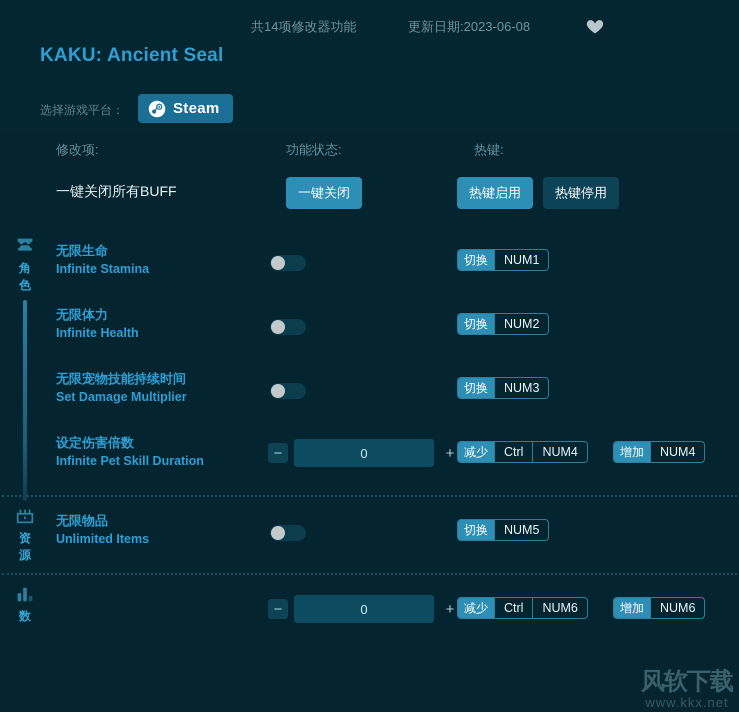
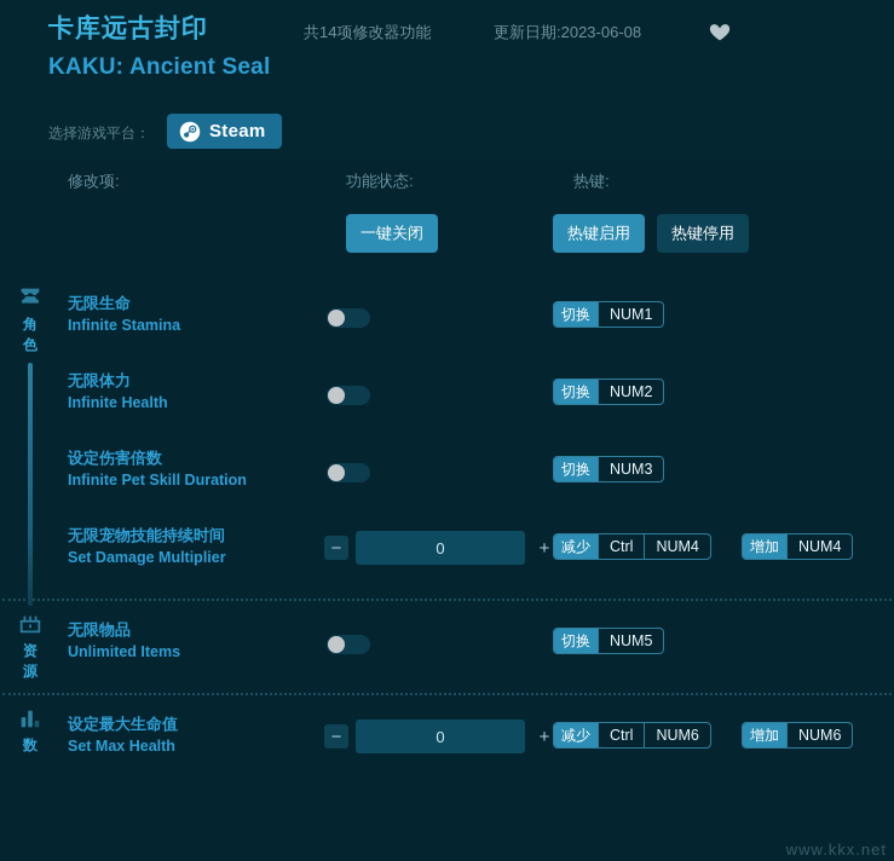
+ 卡库远古封印
  KAKU: Ancient Seal
  共14项修改器功能
  更新日期:2023-06-08
  选择游戏平台：
  Steam
  修改项:
  功能状态:
  热键:
- 一键关闭所有BUFF
  一键关闭
  热键启用
  热键停用
  角
  色
  无限生命
  Infinite Stamina
  切换
  NUM1
  无限体力
  Infinite Health
  切换
  NUM2
- 无限宠物技能持续时间
+ 设定伤害倍数
- Set Damage Multiplier
+ Infinite Pet Skill Duration
  切换
  NUM3
- 设定伤害倍数
+ 无限宠物技能持续时间
- Infinite Pet Skill Duration
+ Set Damage Multiplier
  −
  0
  +
  减少
  Ctrl
  NUM4
  增加
  NUM4
  资
  源
  无限物品
  Unlimited Items
  切换
  NUM5
  数
+ 设定最大生命值
+ Set Max Health
  −
  0
  +
  减少
  Ctrl
  NUM6
  增加
  NUM6
- 风软下载
  www.kkx.net
